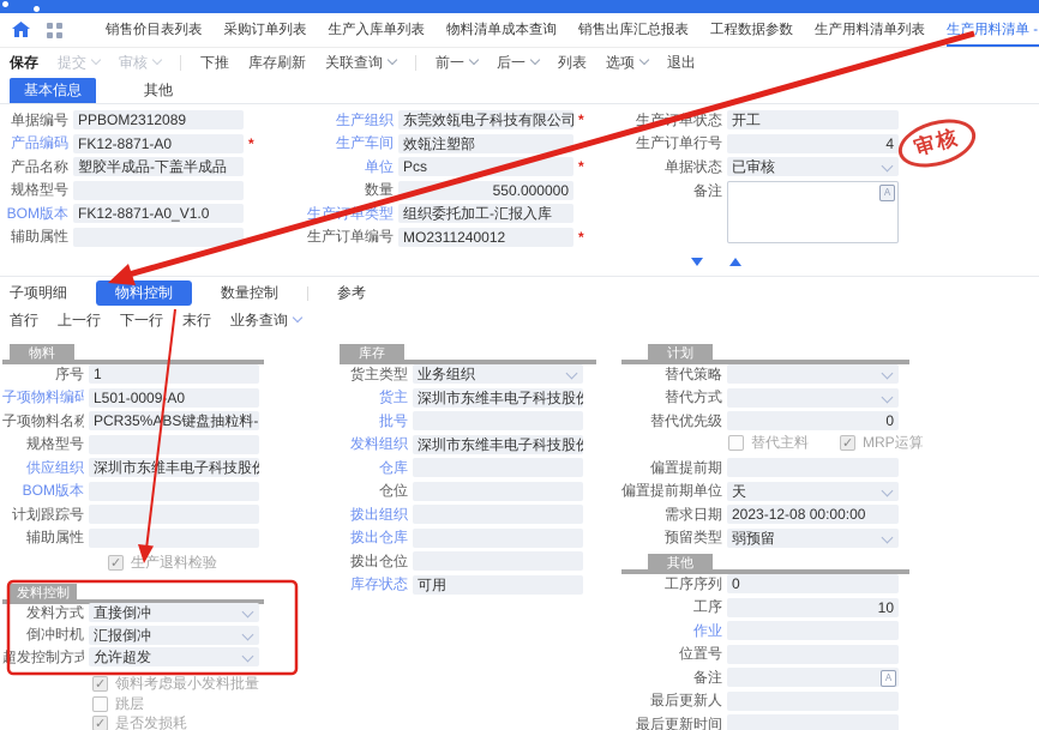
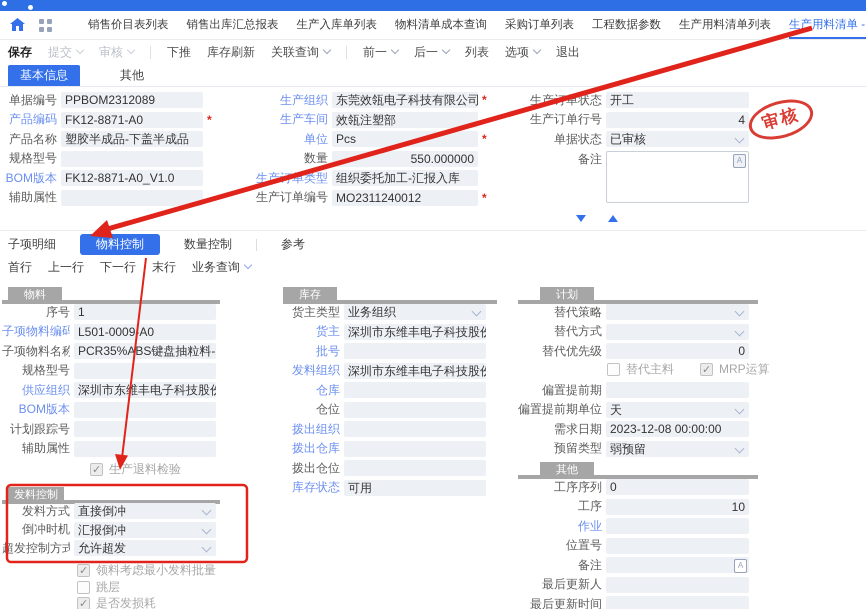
  销售价目表列表
- 采购订单列表
+ 销售出库汇总报表
  生产入库单列表
  物料清单成本查询
- 销售出库汇总报表
+ 采购订单列表
  工程数据参数
  生产用料清单列表
  生产用料清单 -
  保存
  提交
  审核
  下推
  库存刷新
  关联查询
  前一
  后一
  列表
  选项
  退出
  基本信息
  其他
  单据编号
  PPBOM2312089
  产品编码
  FK12-8871-A0
  产品名称
  塑胶半成品-下盖半成品
  规格型号
  BOM版本
  FK12-8871-A0_V1.0
  辅助属性
  生产组织
  东莞效瓴电子科技有限公司
  生产车间
  效瓴注塑部
  单位
  Pcs
  数量
  550.000000
  生产单类型
  组织委托加工-汇报入库
  生产订单编号
  MO2311240012
  生产单状态
  开工
  生产订单行号
  4
  单据状态
  已审核
  备注
  子项明细
  物料控制
  数量控制
  参考
  首行
  上一行
  下一行
  末行
  业务查询
  物料
  序号
  1
  子项物料编码
  L501-0009A0
  子项物料名称
  PCR35%ABS键盘抽粒料-
  规格型号
  供应组织
  深圳市东维丰电子科技股
  BOM版本
  计划跟踪号
  辅助属性
  生产退料检验
  发料控制
  发料方式
  直接倒冲
  倒冲时机
  汇报倒冲
  发控制方式
  允许超发
  领料考虑最小发料批量
  跳层
  是否发损耗
  库存
  货主类型
  业务组织
  货主
  深圳市东维丰电子科技股
  批号
  发料组织
  深圳市东维丰电子科技股
  仓库
  仓位
  拨出组织
  拨出仓库
  拨出仓位
  库存状态
  可用
  计划
  替代策略
  替代方式
  替代优先级
  0
  替代主料
  MRP运算
  偏置提前期
  偏置提前期单位
  天
  需求日期
  2023-12-08 00:00:00
  预留类型
  弱预留
  其他
  工序序列
  0
  工序
  10
  作业
  位置号
  备注
  最后更新人
  最后更新时间
